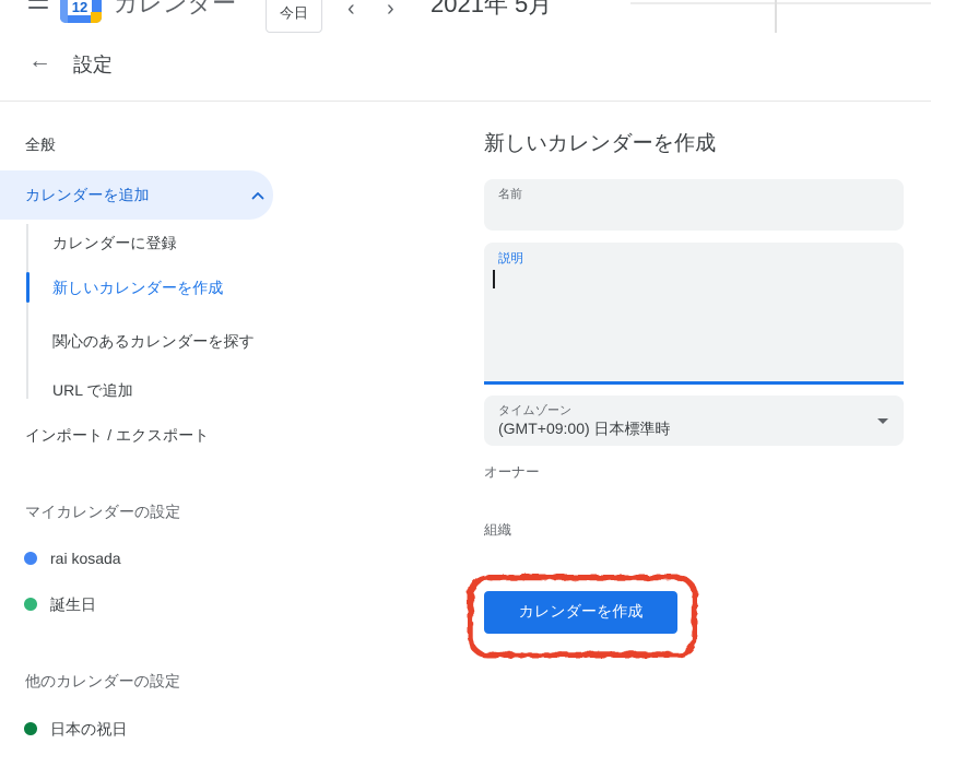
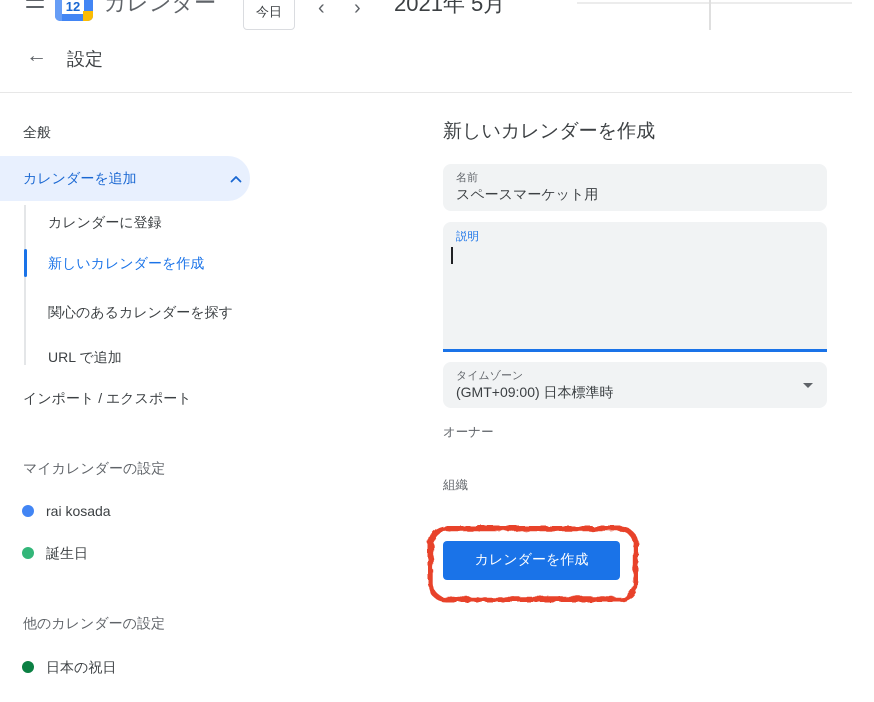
  12
  カレンダー
  今日
  ‹
  ›
  2021年 5月
  ←
  設定
  全般
  カレンダーを追加
  カレンダーに登録
  新しいカレンダーを作成
  関心のあるカレンダーを探す
  URL で追加
  インポート / エクスポート
  マイカレンダーの設定
  rai kosada
  誕生日
  他のカレンダーの設定
  日本の祝日
  新しいカレンダーを作成
  名前
+ スペースマーケット用
  説明
  タイムゾーン
  (GMT+09:00) 日本標準時
  オーナー
  組織
  カレンダーを作成
